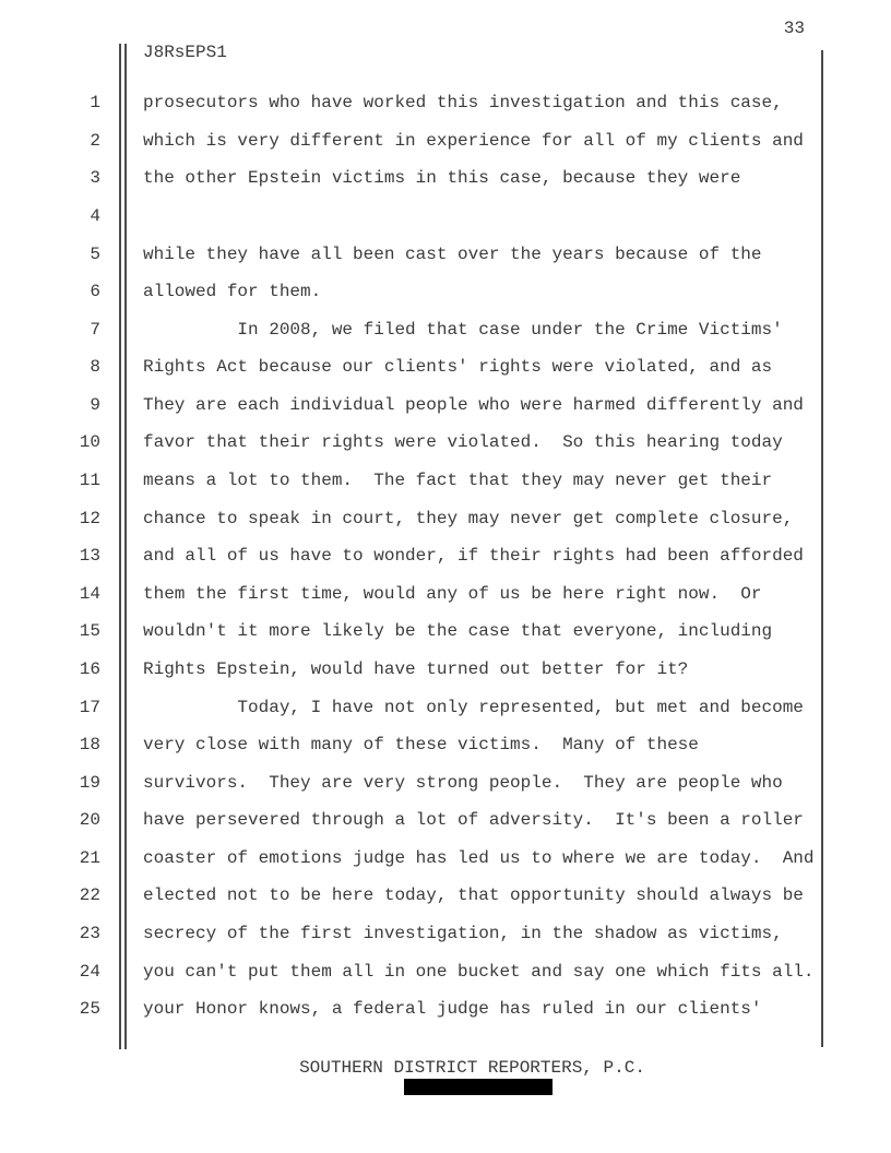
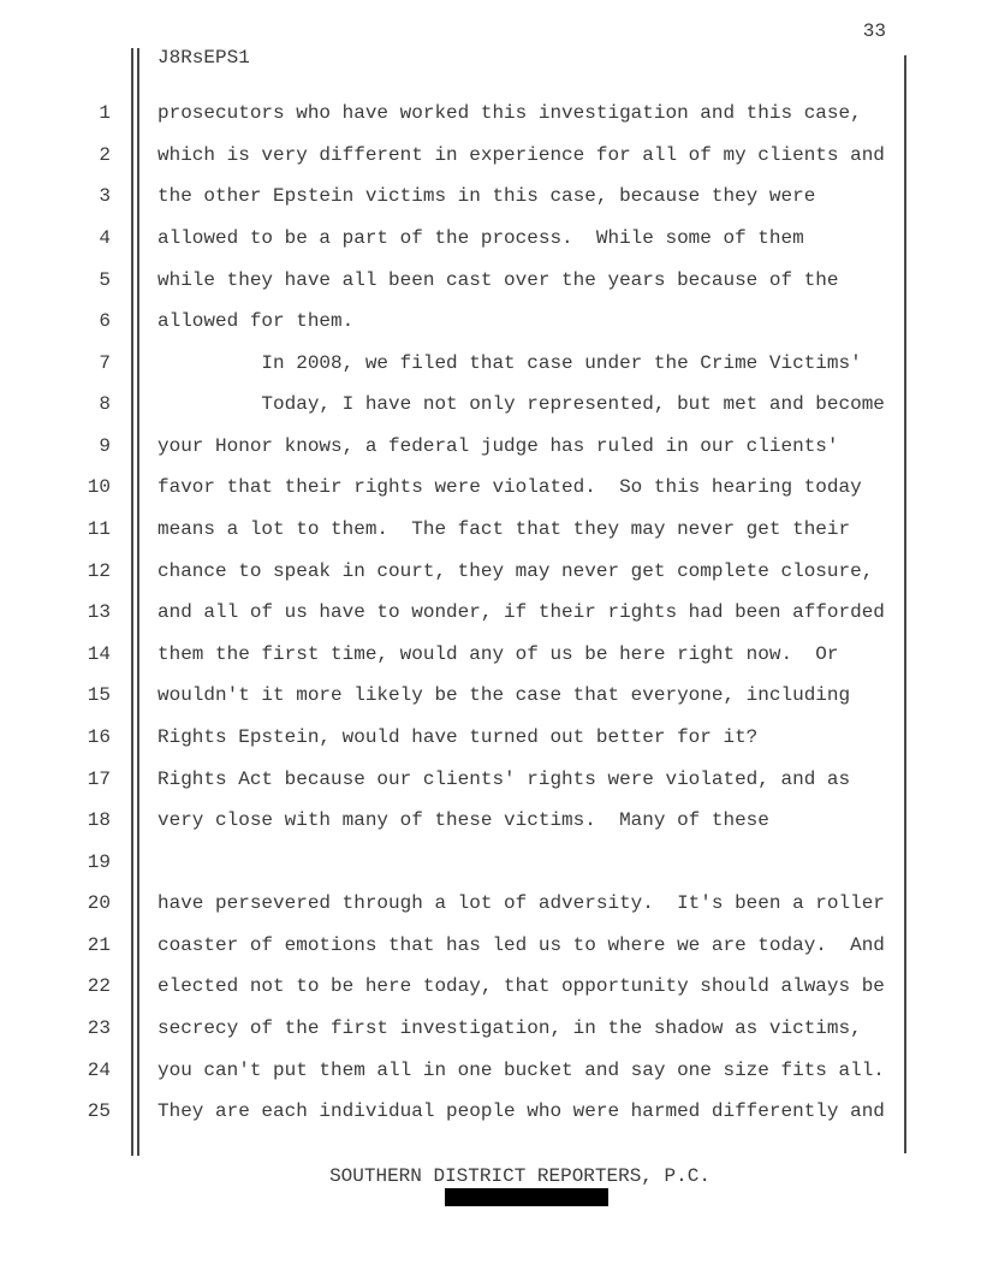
  33
  J8RsEPS1
  1
  prosecutors who have worked this investigation and this case,
  2
  which is very different in experience for all of my clients and
  3
  the other Epstein victims in this case, because they were
  4
+ allowed to be a part of the process. While some of them
  5
  while they have all been cast over the years because of the
  6
  allowed for them.
  7
  In 2008, we filed that case under the Crime Victims'
  8
- Rights Act because our clients' rights were violated, and as
+ Today, I have not only represented, but met and become
  9
- They are each individual people who were harmed differently and
+ your Honor knows, a federal judge has ruled in our clients'
  10
  favor that their rights were violated. So this hearing today
  11
  means a lot to them. The fact that they may never get their
  12
  chance to speak in court, they may never get complete closure,
  13
  and all of us have to wonder, if their rights had been afforded
  14
  them the first time, would any of us be here right now. Or
  15
  wouldn't it more likely be the case that everyone, including
  16
  Rights Epstein, would have turned out better for it?
  17
- Today, I have not only represented, but met and become
+ Rights Act because our clients' rights were violated, and as
  18
  very close with many of these victims. Many of these
  19
- survivors. They are very strong people. They are people who
  20
  have persevered through a lot of adversity. It's been a roller
  21
- coaster of emotions judge has led us to where we are today. And
+ coaster of emotions that has led us to where we are today. And
  22
  elected not to be here today, that opportunity should always be
  23
  secrecy of the first investigation, in the shadow as victims,
  24
- you can't put them all in one bucket and say one which fits all.
+ you can't put them all in one bucket and say one size fits all.
  25
- your Honor knows, a federal judge has ruled in our clients'
+ They are each individual people who were harmed differently and
  SOUTHERN DISTRICT REPORTERS, P.C.
